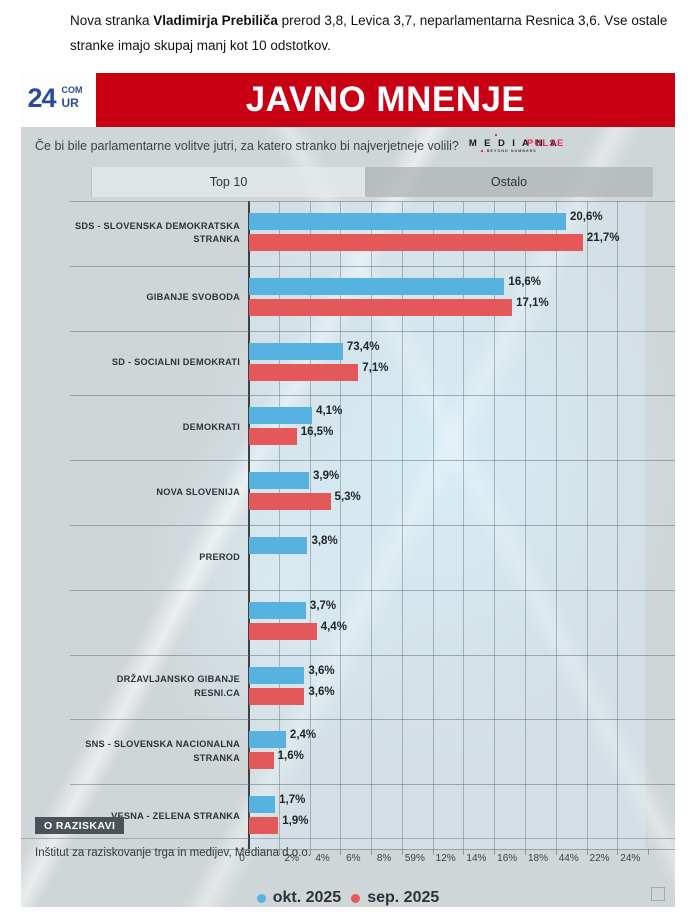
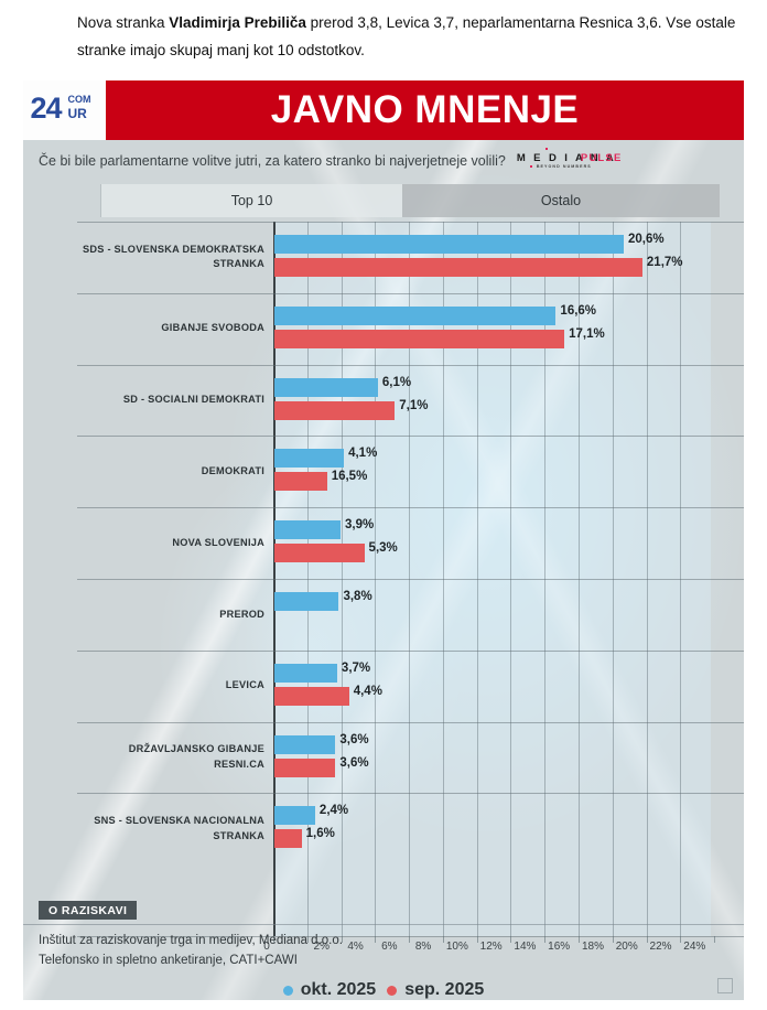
  Nova stranka Vladimirja Prebiliča prerod 3,8, Levica 3,7, neparlamentarna Resnica 3,6. Vse ostale stranke imajo skupaj manj kot 10 odstotkov.
  24
  COM
  UR
  JAVNO MNENJE
  Če bi bile parlamentarne volitve jutri, za katero stranko bi najverjetneje volili?
  M E D I A N A
  PULSE
  Top 10
  Ostalo
  SDS - SLOVENSKA DEMOKRATSKA STRANKA
  20,6%
  21,7%
  GIBANJE SVOBODA
  16,6%
  17,1%
  SD - SOCIALNI DEMOKRATI
- 73,4%
+ 6,1%
  7,1%
  DEMOKRATI
  4,1%
  16,5%
  NOVA SLOVENIJA
  3,9%
  5,3%
  PREROD
  3,8%
+ LEVICA
  3,7%
  4,4%
  DRŽAVLJANSKO GIBANJE RESNI.CA
  3,6%
  3,6%
  SNS - SLOVENSKA NACIONALNA STRANKA
  2,4%
  1,6%
- VESNA - ZELENA STRANKA
- 1,7%
- 1,9%
  0
  2%
  4%
  6%
  8%
- 59%
+ 10%
  12%
  14%
  16%
  18%
- 44%
+ 20%
  22%
  24%
  okt. 2025
  sep. 2025
  O RAZISKAVI
  Inštitut za raziskovanje trga in medijev, Mediana d.o.o.
+ Telefonsko in spletno anketiranje, CATI+CAWI
